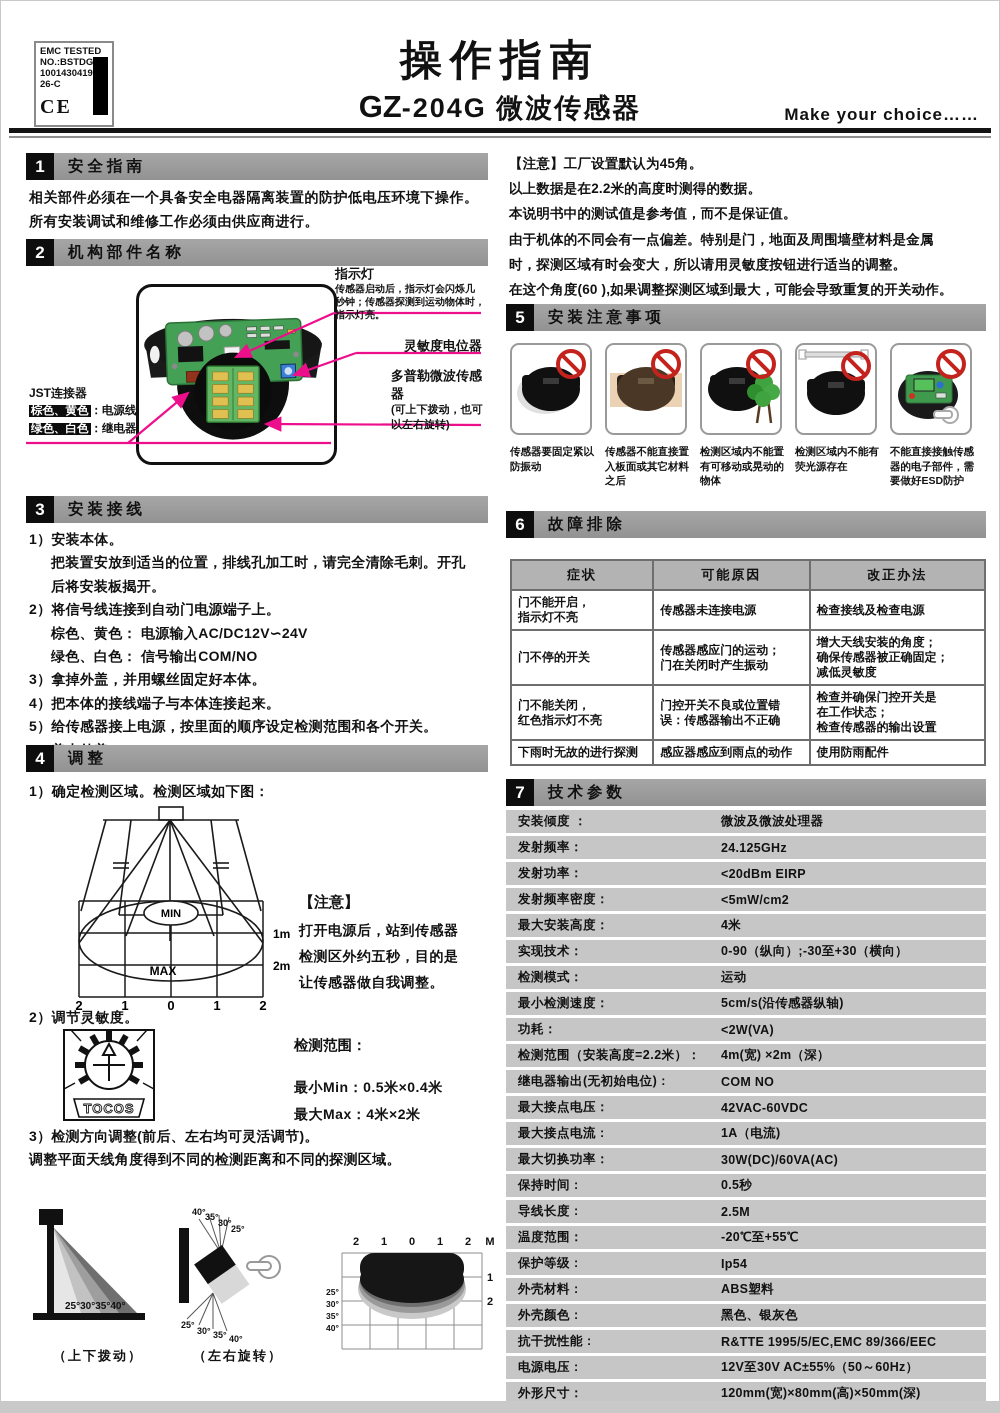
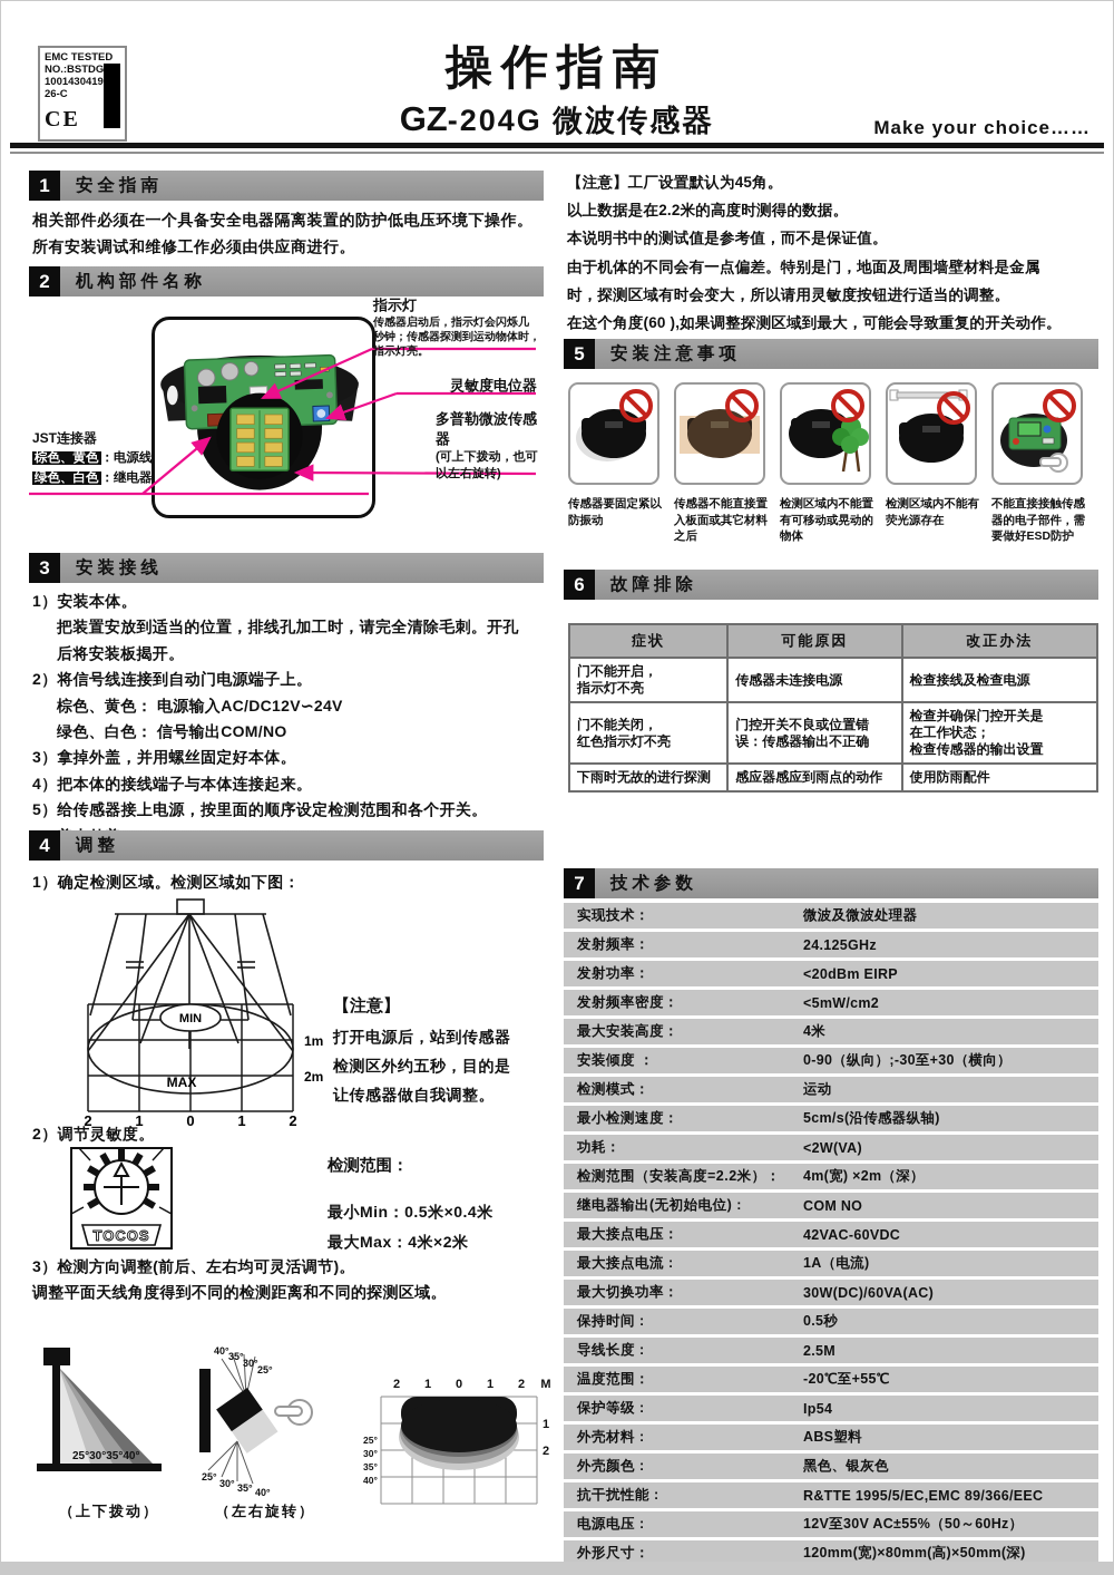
  EMC TESTED
  NO.:BSTDG
  1001430419
  26-C
  CE
  操作指南
  GZ-204G 微波传感器
  Make your choice……
  1
  安全指南
  相关部件必须在一个具备安全电器隔离装置的防护低电压环境下操作。
  所有安装调试和维修工作必须由供应商进行。
  2
  机构部件名称
  指示灯
  传感器启动后，指示灯会闪烁几
  秒钟；传感器探测到运动物体时，
  指示灯亮。
  灵敏度电位器
  多普勒微波传感器
  (可上下拨动，也可
  以左右旋转)
  JST连接器
  棕色、黄色 ：电源线
  绿色、白色 ：继电器
  3
  安装接线
  1）安装本体。
  把装置安放到适当的位置，排线孔加工时，请完全清除毛刺。开孔
  后将安装板揭开。
  2）将信号线连接到自动门电源端子上。
  棕色、黄色： 电源输入AC/DC12V∽24V
  绿色、白色： 信号输出COM/NO
  3）拿掉外盖，并用螺丝固定好本体。
  4）把本体的接线端子与本体连接起来。
  5）给传感器接上电源，按里面的顺序设定检测范围和各个开关。
  4
  调整
  1）确定检测区域。检测区域如下图：
  MIN
  MAX
  1m
  2m
  2
  1
  0
  1
  2
  【注意】
  打开电源后，站到传感器
  检测区外约五秒，目的是
  让传感器做自我调整。
  2）调节灵敏度。
  TOCOS
  检测范围：
  最小Min：0.5米×0.4米
  最大Max：4米×2米
  3）检测方向调整(前后、左右均可灵活调节)。
  调整平面天线角度得到不同的检测距离和不同的探测区域。
  25°30°35°40°
  （上下拨动）
  40°
  35°
  30°
  25°
  25°
  30°
  35°
  40°
  （左右旋转）
  2
  1
  0
  1
  2
  M
  1
  2
  25°
  30°
  35°
  40°
  【注意】工厂设置默认为45角。
  以上数据是在2.2米的高度时测得的数据。
  本说明书中的测试值是参考值，而不是保证值。
  由于机体的不同会有一点偏差。特别是门，地面及周围墙壁材料是金属
  时，探测区域有时会变大，所以请用灵敏度按钮进行适当的调整。
  在这个角度(60 ),如果调整探测区域到最大，可能会导致重复的开关动作。
  5
  安装注意事项
  传感器要固定紧以防振动
  传感器不能直接置入板面或其它材料之后
  检测区域内不能置有可移动或晃动的物体
  检测区域内不能有荧光源存在
  不能直接接触传感器的电子部件，需要做好ESD防护
  6
  故障排除
  症状	可能原因	改正办法
  门不能开启， 指示灯不亮	传感器未连接电源	检查接线及检查电源
- 门不停的开关	传感器感应门的运动； 门在关闭时产生振动	增大天线安装的角度； 确保传感器被正确固定； 减低灵敏度
  门不能关闭， 红色指示灯不亮	门控开关不良或位置错 误：传感器输出不正确	检查并确保门控开关是 在工作状态； 检查传感器的输出设置
  下雨时无故的进行探测	感应器感应到雨点的动作	使用防雨配件
  7
  技术参数
- 安装倾度 ：
+ 实现技术：
  微波及微波处理器
  发射频率：
  24.125GHz
  发射功率：
  <20dBm EIRP
  发射频率密度：
  <5mW/cm2
  最大安装高度：
  4米
- 实现技术：
+ 安装倾度 ：
  0-90（纵向）;-30至+30（横向）
  检测模式：
  运动
  最小检测速度：
  5cm/s(沿传感器纵轴)
  功耗：
  <2W(VA)
  检测范围（安装高度=2.2米）：
  4m(宽) ×2m（深）
  继电器输出(无初始电位) :
  COM NO
  最大接点电压：
  42VAC-60VDC
  最大接点电流 :
  1A（电流)
  最大切换功率：
  30W(DC)/60VA(AC)
  保持时间 :
  0.5秒
  导线长度 :
  2.5M
  温度范围：
  -20℃至+55℃
  保护等级 :
  Ip54
  外壳材料 :
  ABS塑料
  外壳颜色 :
  黑色、银灰色
  抗干扰性能 :
  R&TTE 1995/5/EC,EMC 89/366/EEC
  电源电压 :
  12V至30V AC±55%（50～60Hz）
  外形尺寸：
  120mm(宽)×80mm(高)×50mm(深)
